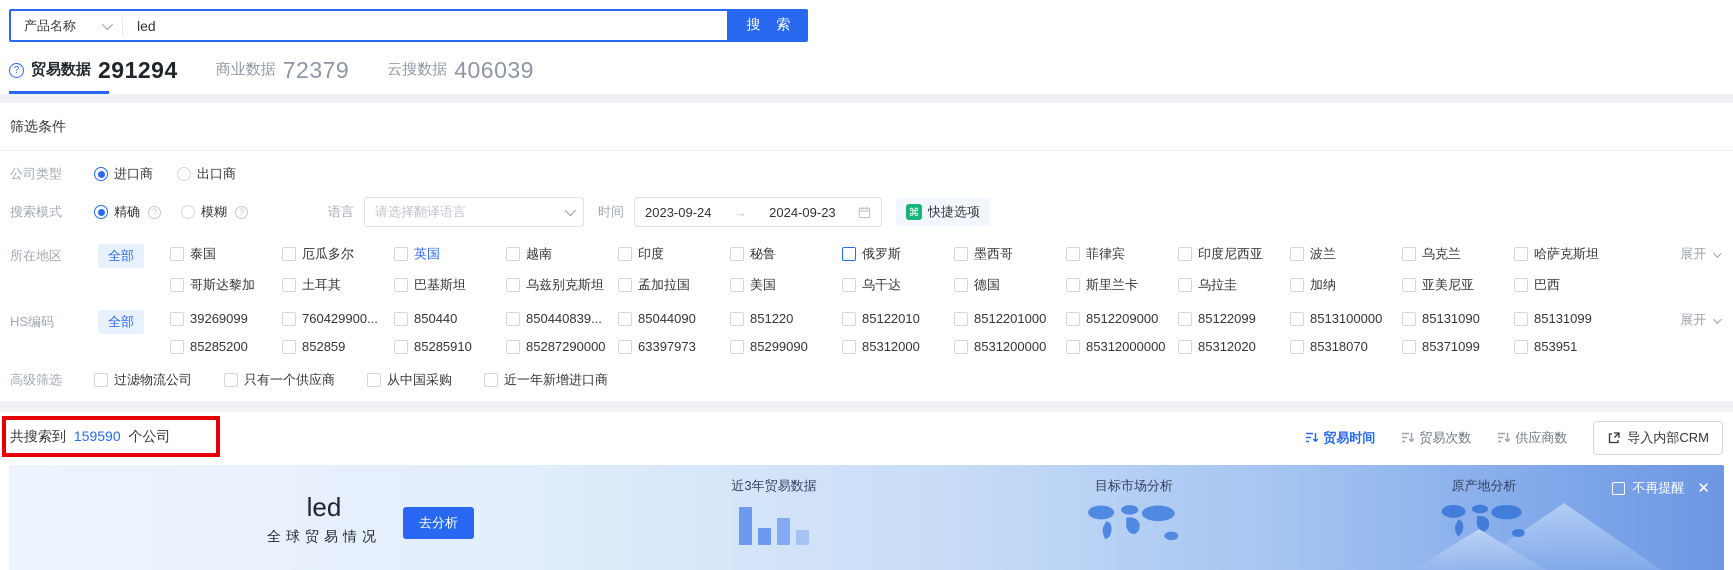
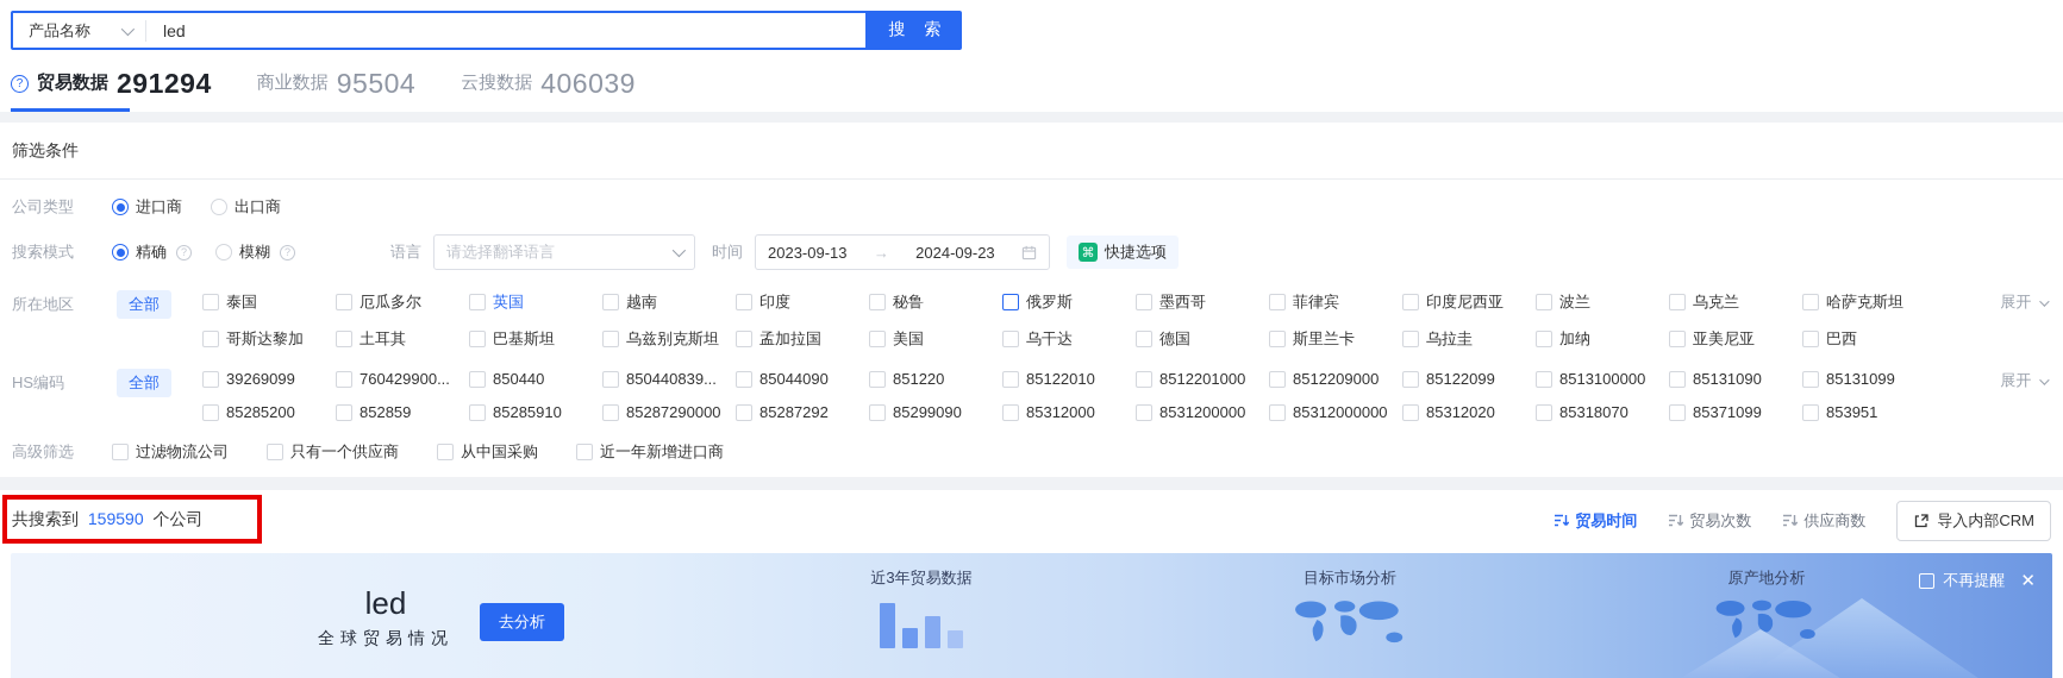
  产品名称
  led
  搜 索
  ?
  贸易数据
  291294
  商业数据
- 72379
+ 95504
  云搜数据
  406039
  筛选条件
  公司类型
  进口商
  出口商
  搜索模式
  精确
  ?
  模糊
  ?
  语言
  请选择翻译语言
  时间
- 2023-09-24
+ 2023-09-13
  →
  2024-09-23
  ⌘
  快捷选项
  所在地区
  全部
  泰国
  厄瓜多尔
  英国
  越南
  印度
  秘鲁
  俄罗斯
  墨西哥
  菲律宾
  印度尼西亚
  波兰
  乌克兰
  哈萨克斯坦
  哥斯达黎加
  土耳其
  巴基斯坦
  乌兹别克斯坦
  孟加拉国
  美国
  乌干达
  德国
  斯里兰卡
  乌拉圭
  加纳
  亚美尼亚
  巴西
  展开
  HS编码
  全部
  39269099
  760429900...
  850440
  850440839...
  85044090
  851220
  85122010
  8512201000
  8512209000
  85122099
  8513100000
  85131090
  85131099
  85285200
  852859
  85285910
  85287290000
- 63397973
+ 85287292
  85299090
  85312000
  8531200000
  85312000000
  85312020
  85318070
  85371099
  853951
  展开
  高级筛选
  过滤物流公司
  只有一个供应商
  从中国采购
  近一年新增进口商
  共搜索到 159590 个公司
  贸易时间
  贸易次数
  供应商数
  导入内部CRM
  led
  全球贸易情况
  去分析
  近3年贸易数据
  目标市场分析
  原产地分析
  不再提醒
  ✕
